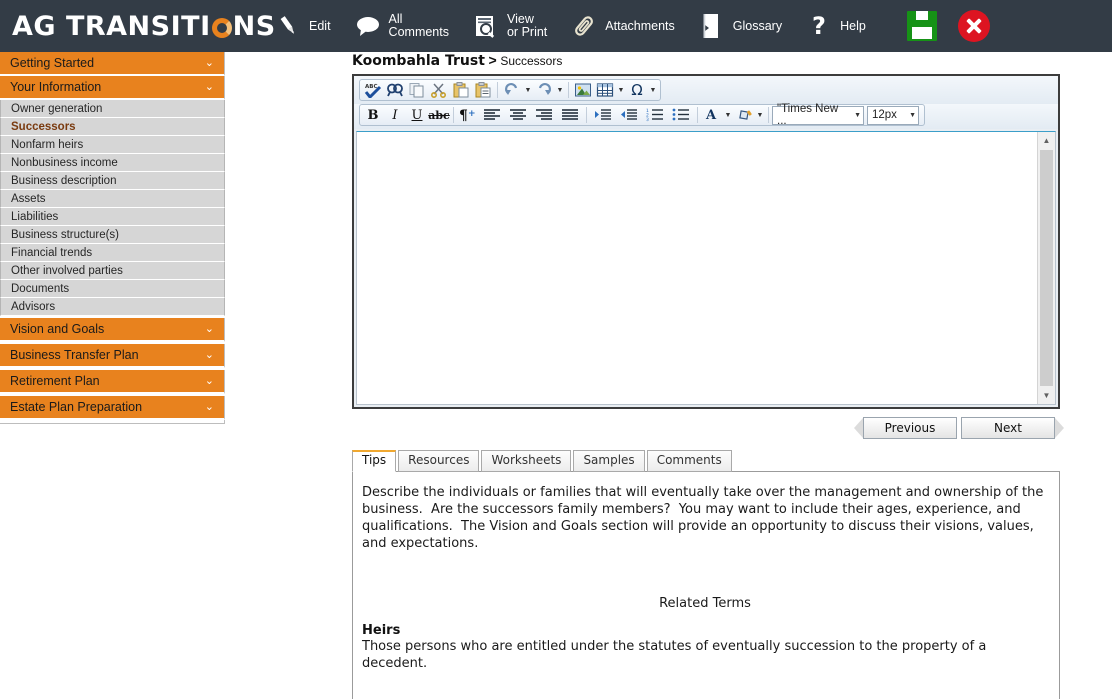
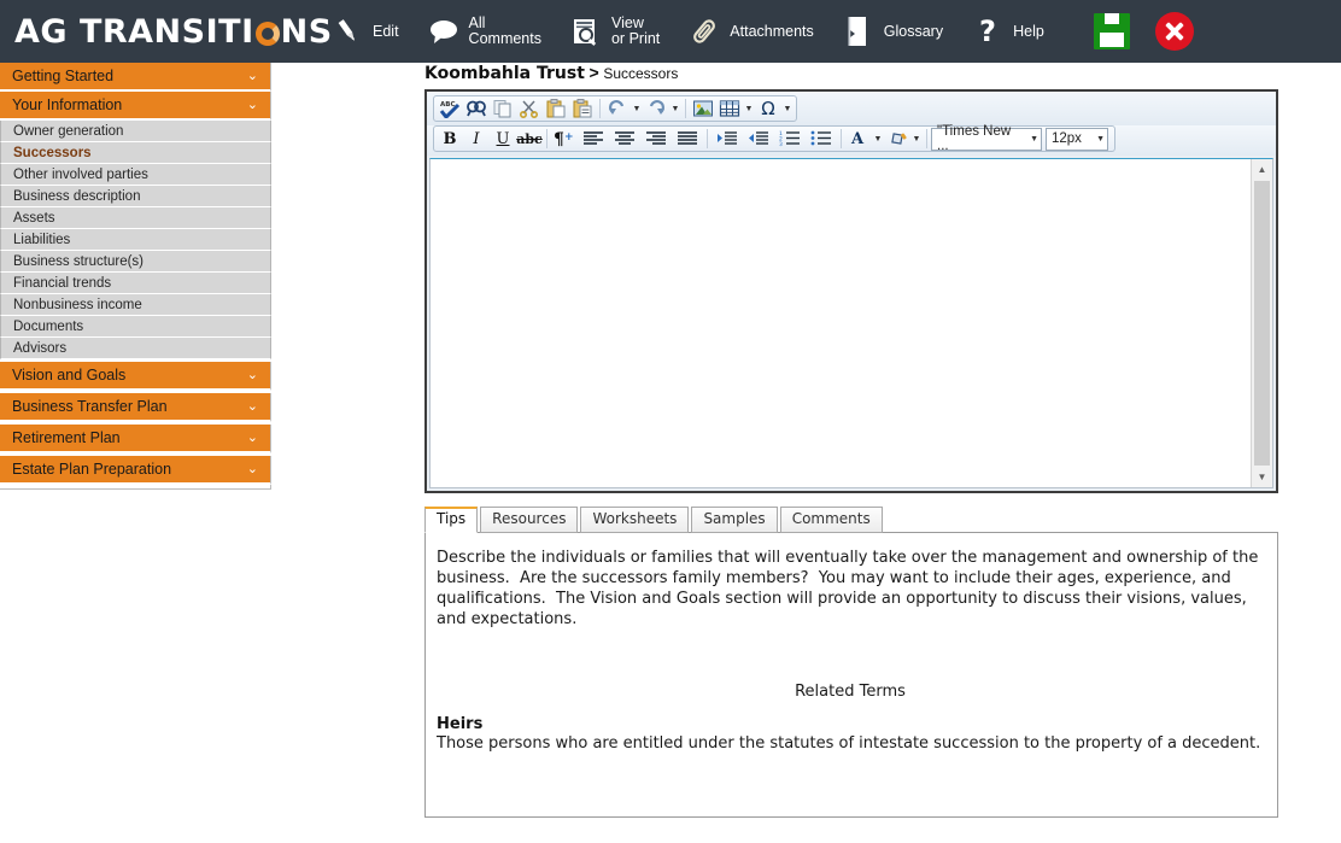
  AG TRANSITI NS
  Edit
  All
  Comments
  View
  or Print
  Attachments
  Glossary
  ?
  Help
  Getting Started
  ⌄
  Your Information
  ⌄
  Owner generation
  Successors
- Nonfarm heirs
- Nonbusiness income
+ Other involved parties
  Business description
  Assets
  Liabilities
  Business structure(s)
  Financial trends
- Other involved parties
+ Nonbusiness income
  Documents
  Advisors
  Vision and Goals
  ⌄
  Business Transfer Plan
  ⌄
  Retirement Plan
  ⌄
  Estate Plan Preparation
  ⌄
  Koombahla Trust > Successors
  Ω
  B
  I
  U
  abc
  ¶
  +
  A
  "Times New ...
  12px
  ▲
  ▼
- Previous
- Next
  Tips
  Resources
  Worksheets
  Samples
  Comments
  Describe the individuals or families that will eventually take over the management and ownership of the business. Are the successors family members? You may want to include their ages, experience, and qualifications. The Vision and Goals section will provide an opportunity to discuss their visions, values, and expectations.
  Related Terms
  Heirs
- Those persons who are entitled under the statutes of eventually succession to the property of a decedent.
+ Those persons who are entitled under the statutes of intestate succession to the property of a decedent.
